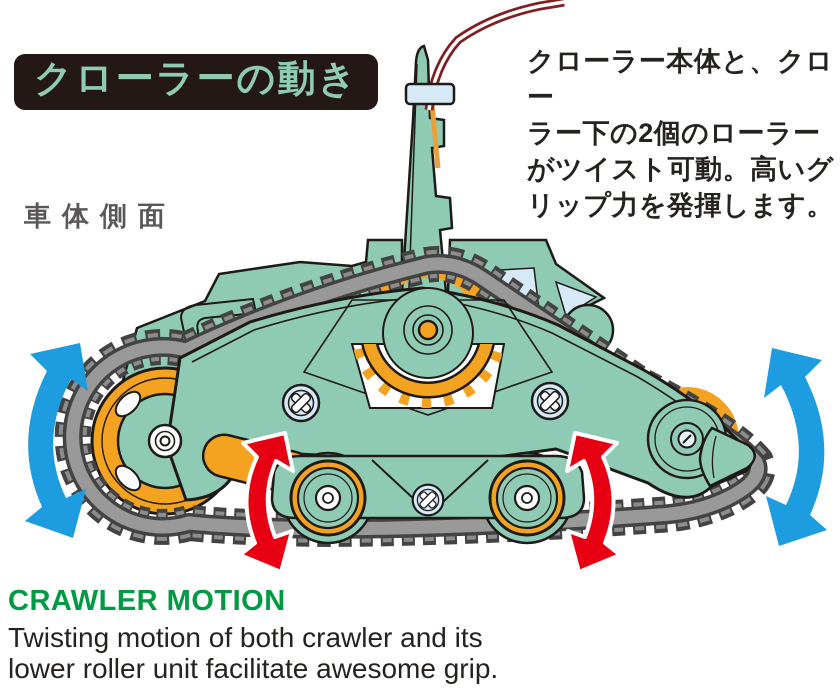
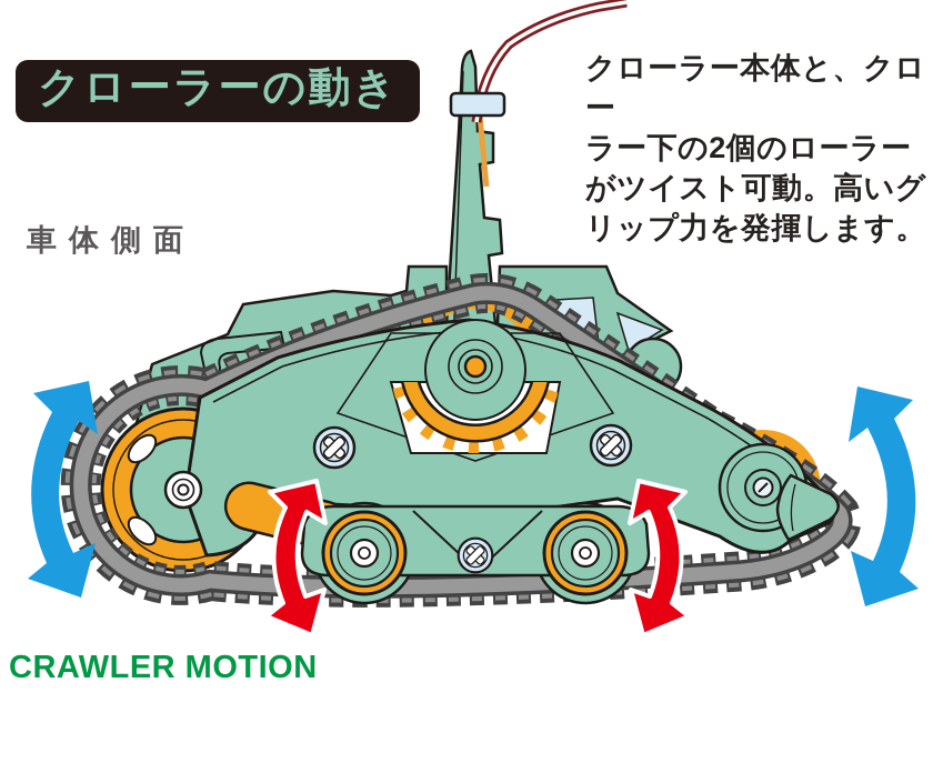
  クローラーの動き
  クローラー本体と、クロー
  ラー下の2個のローラー
  がツイスト可動。高いグ
  リップ力を発揮します。
  車体側面
  CRAWLER MOTION
- Twisting motion of both crawler and its
- lower roller unit facilitate awesome grip.
